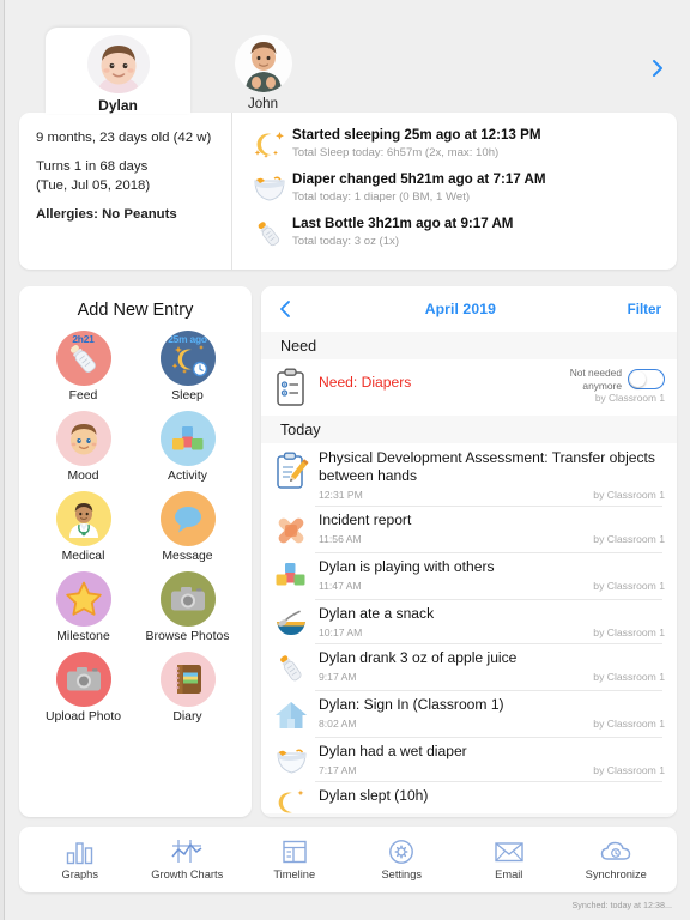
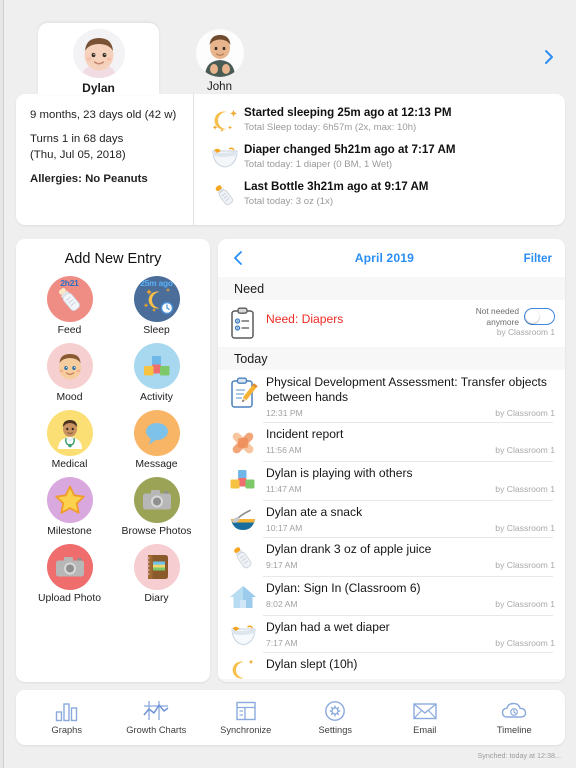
  Dylan
  John
  9 months, 23 days old (42 w)
  Turns 1 in 68 days
- (Tue, Jul 05, 2018)
+ (Thu, Jul 05, 2018)
  Allergies: No Peanuts
  Started sleeping 25m ago at 12:13 PM
  Total Sleep today: 6h57m (2x, max: 10h)
  Diaper changed 5h21m ago at 7:17 AM
  Total today: 1 diaper (0 BM, 1 Wet)
  Last Bottle 3h21m ago at 9:17 AM
  Total today: 3 oz (1x)
  Add New Entry
  2h21
  Feed
  25m ago
  Sleep
  Mood
  Activity
  Medical
  Message
  Milestone
  Browse Photos
  Upload Photo
  Diary
  April 2019
  Filter
  Need
  Need: Diapers
  Not needed
  anymore
  by Classroom 1
  Today
  Physical Development Assessment: Transfer objects between hands
  12:31 PM
  by Classroom 1
  Incident report
  11:56 AM
  by Classroom 1
  Dylan is playing with others
  11:47 AM
  by Classroom 1
  Dylan ate a snack
  10:17 AM
  by Classroom 1
  Dylan drank 3 oz of apple juice
  9:17 AM
  by Classroom 1
- Dylan: Sign In (Classroom 1)
+ Dylan: Sign In (Classroom 6)
  8:02 AM
  by Classroom 1
  Dylan had a wet diaper
  7:17 AM
  by Classroom 1
  Dylan slept (10h)
  Graphs
  Growth Charts
- Timeline
+ Synchronize
  Settings
  Email
- Synchronize
+ Timeline
  Synched: today at 12:38...
